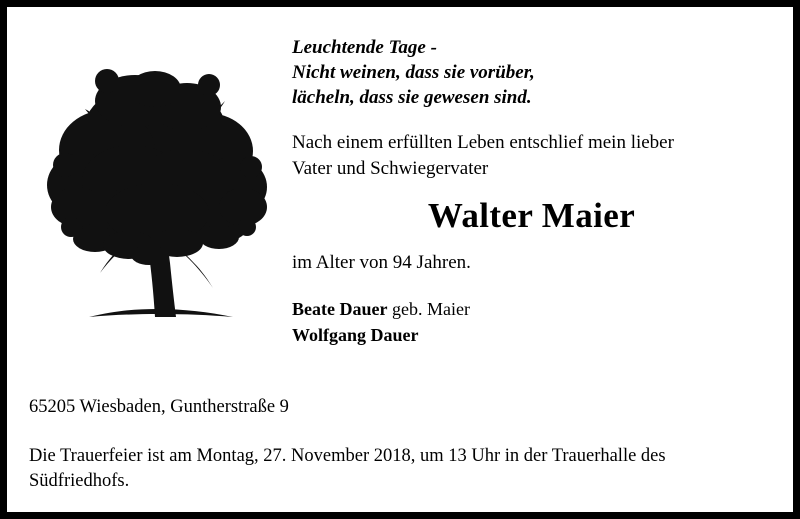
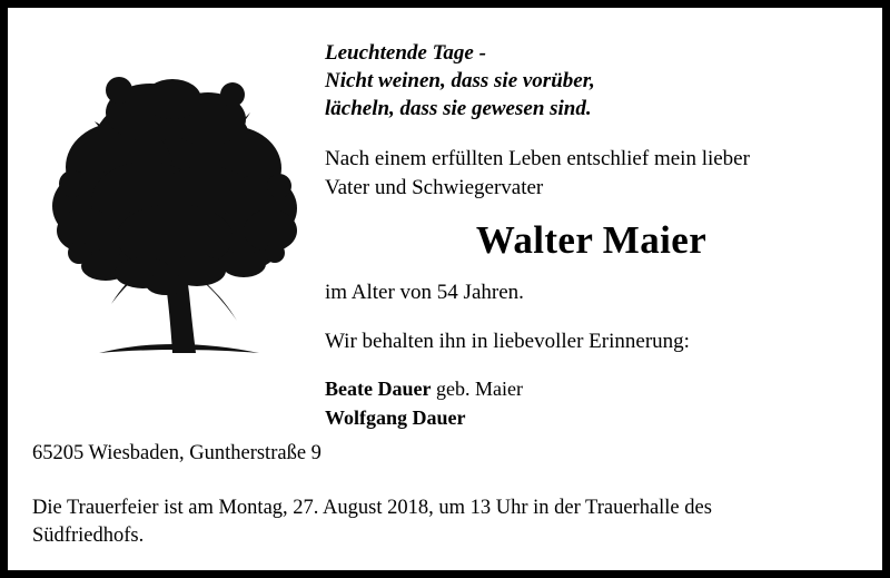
  Leuchtende Tage -
  Nicht weinen, dass sie vorüber,
  lächeln, dass sie gewesen sind.
  Nach einem erfüllten Leben entschlief mein lieber
  Vater und Schwiegervater
  Walter Maier
- im Alter von 94 Jahren.
+ im Alter von 54 Jahren.
+ Wir behalten ihn in liebevoller Erinnerung:
  Beate Dauer geb. Maier
  Wolfgang Dauer
  65205 Wiesbaden, Guntherstraße 9
- Die Trauerfeier ist am Montag, 27. November 2018, um 13 Uhr in der Trauerhalle des Südfriedhofs.
+ Die Trauerfeier ist am Montag, 27. August 2018, um 13 Uhr in der Trauerhalle des Südfriedhofs.
